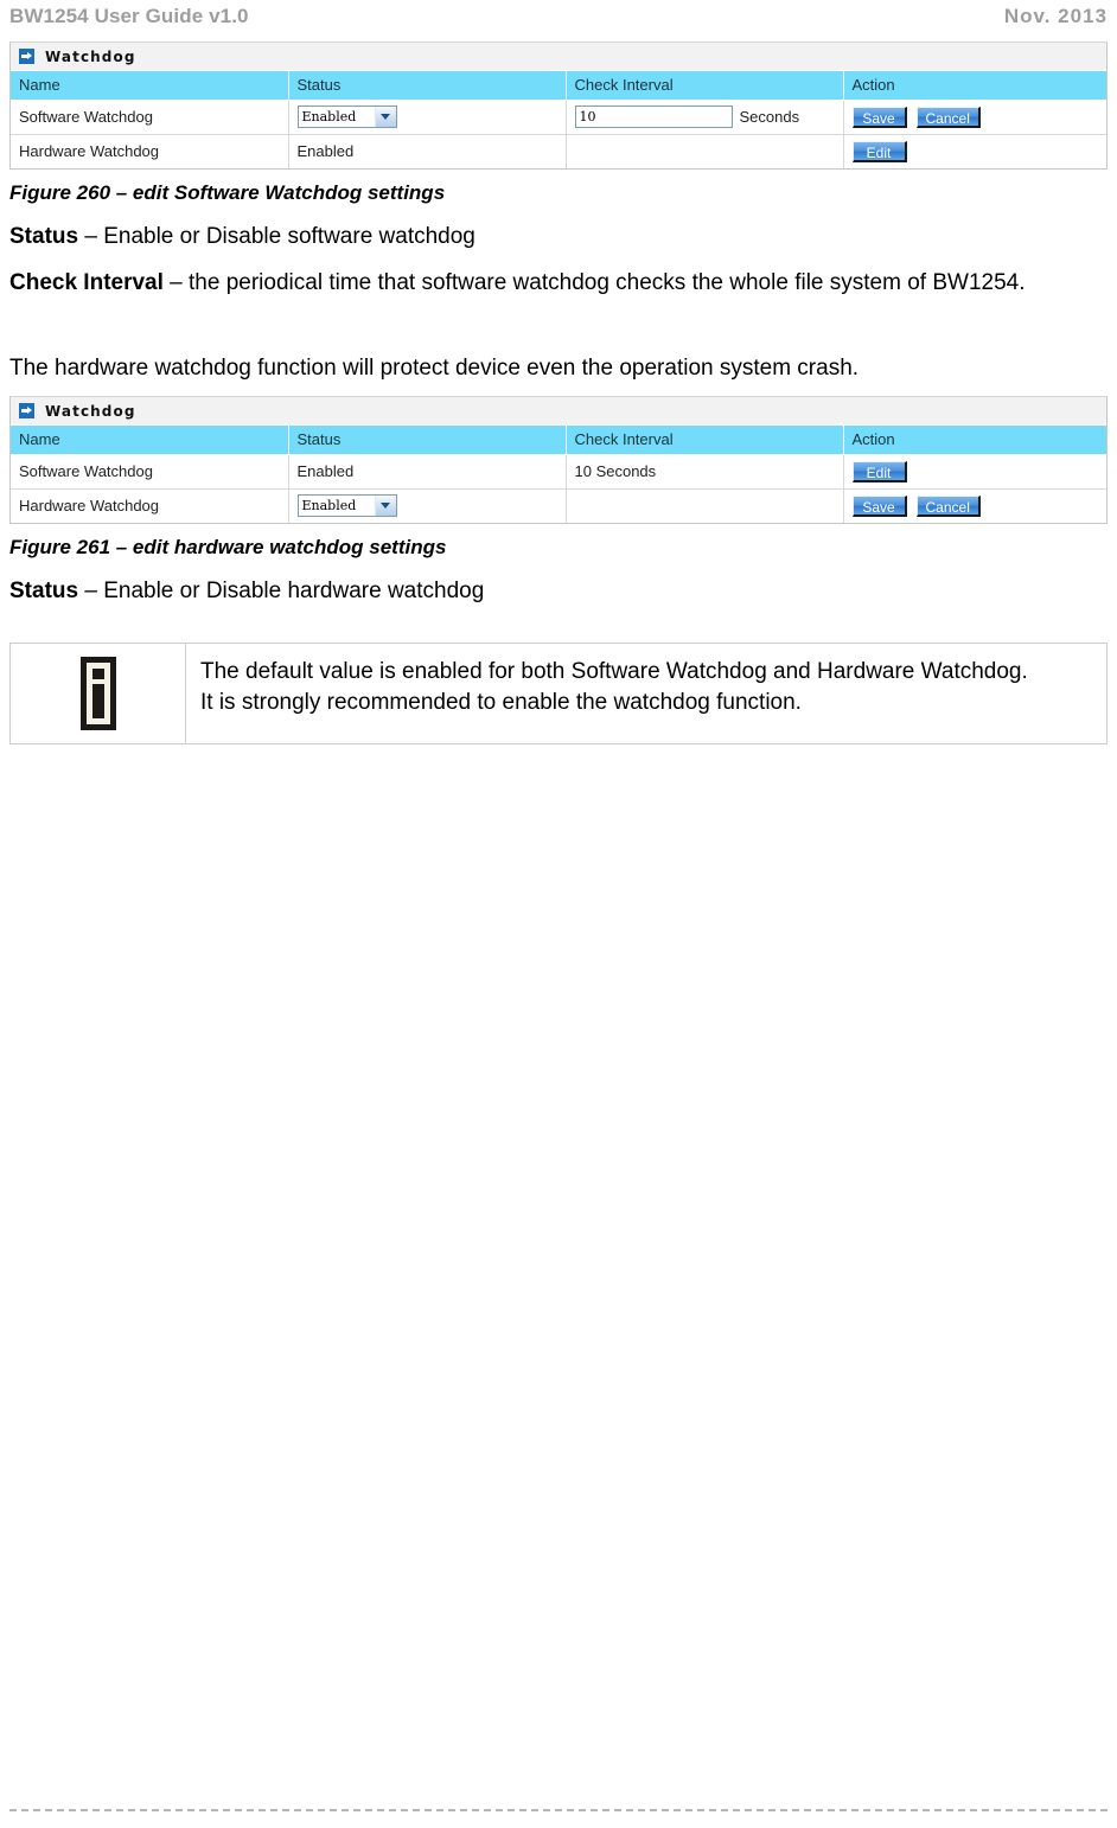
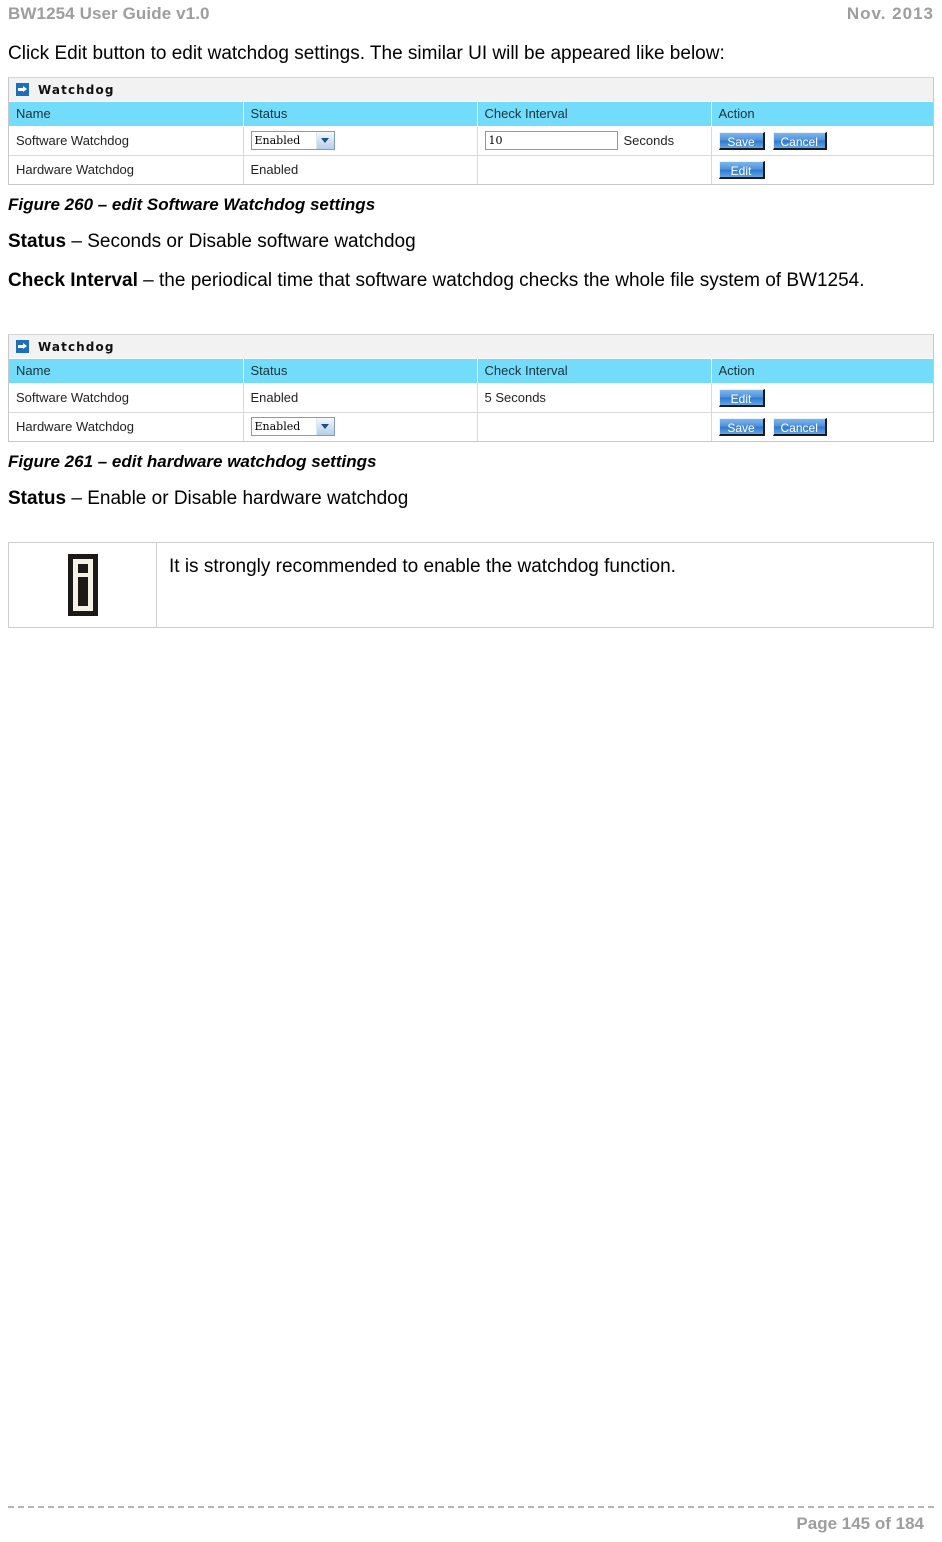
  BW1254 User Guide v1.0
  Nov. 2013
+ Click Edit button to edit watchdog settings. The similar UI will be appeared like below:
  Watchdog
  Name	Status	Check Interval	Action
  Software Watchdog	Enabled	10 Seconds	Save Cancel
  Hardware Watchdog	Enabled		Edit
  Figure 260 – edit Software Watchdog settings
- Status – Enable or Disable software watchdog
+ Status – Seconds or Disable software watchdog
  Check Interval – the periodical time that software watchdog checks the whole file system of BW1254.
- The hardware watchdog function will protect device even the operation system crash.
  Watchdog
  Name	Status	Check Interval	Action
- Software Watchdog	Enabled	10 Seconds	Edit
+ Software Watchdog	Enabled	5 Seconds	Edit
  Hardware Watchdog	Enabled		Save Cancel
  Figure 261 – edit hardware watchdog settings
  Status – Enable or Disable hardware watchdog
- The default value is enabled for both Software Watchdog and Hardware Watchdog.
  It is strongly recommended to enable the watchdog function.
+ Page 145 of 184
